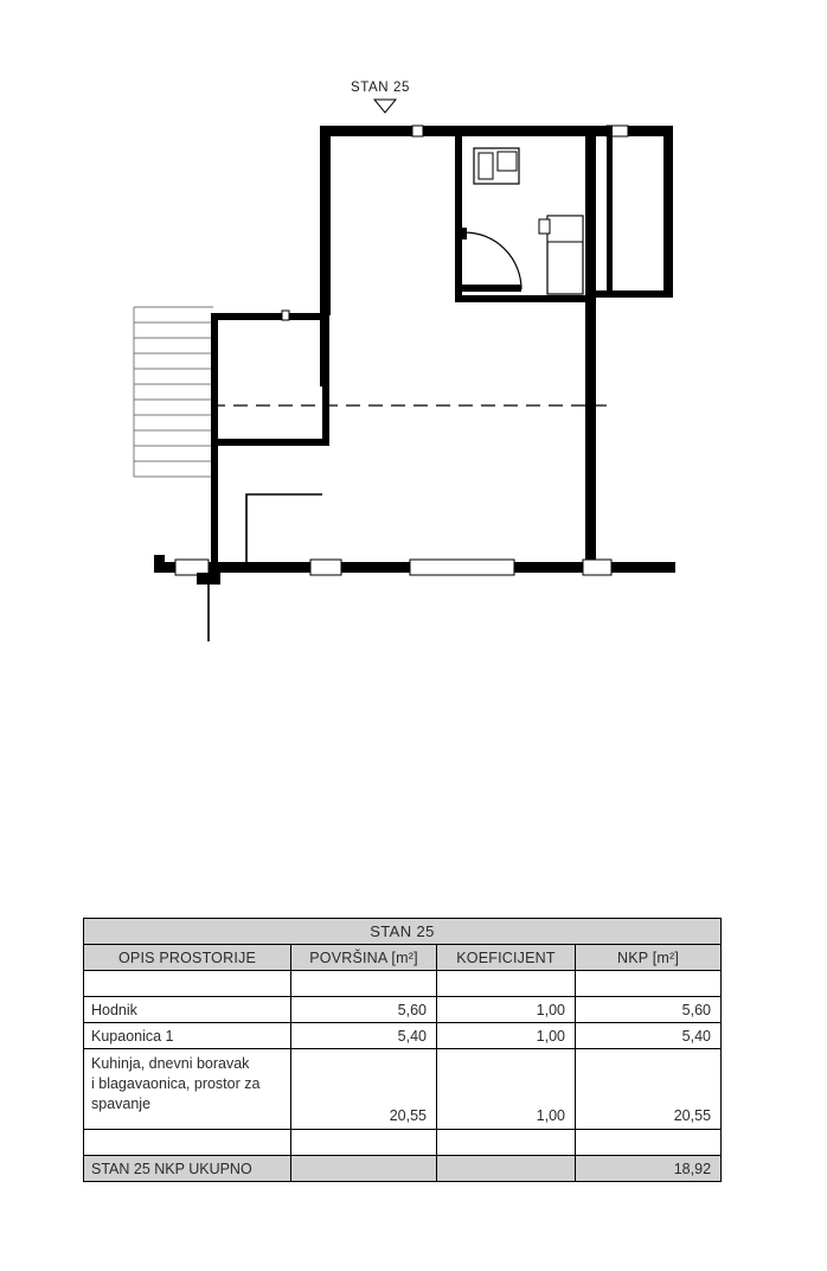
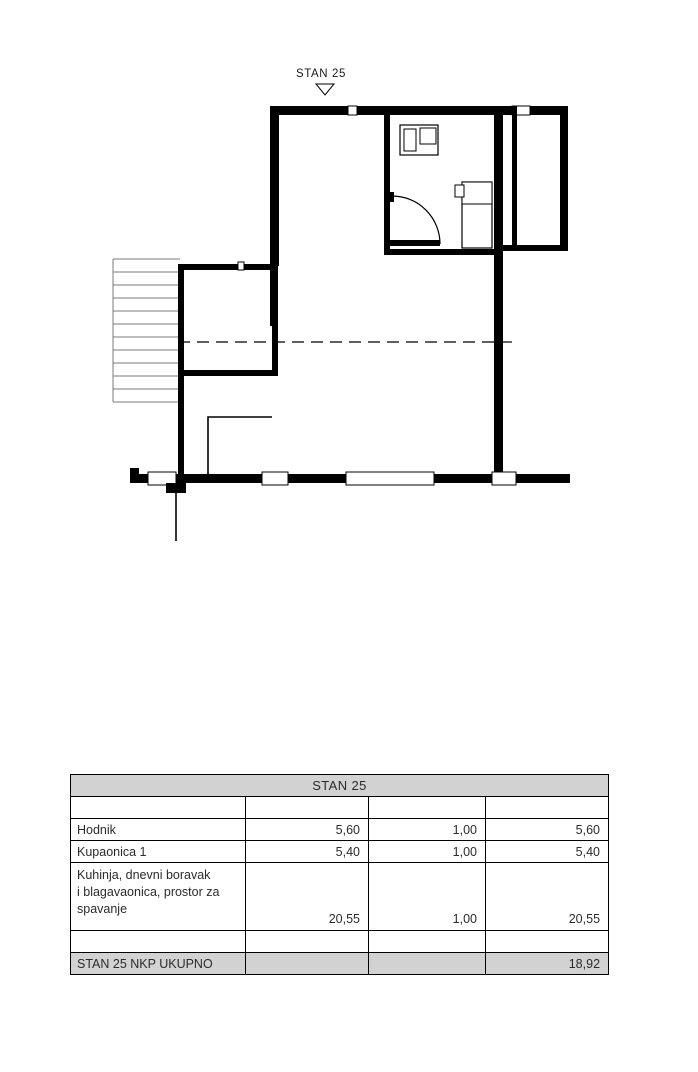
  STAN 25
  STAN 25
- OPIS PROSTORIJE	POVRŠINA [m²]	KOEFICIJENT	NKP [m²]
  Hodnik	5,60	1,00	5,60
  Kupaonica 1	5,40	1,00	5,40
  Kuhinja, dnevni boravak i blagavaonica, prostor za spavanje	20,55	1,00	20,55
  STAN 25 NKP UKUPNO			18,92
